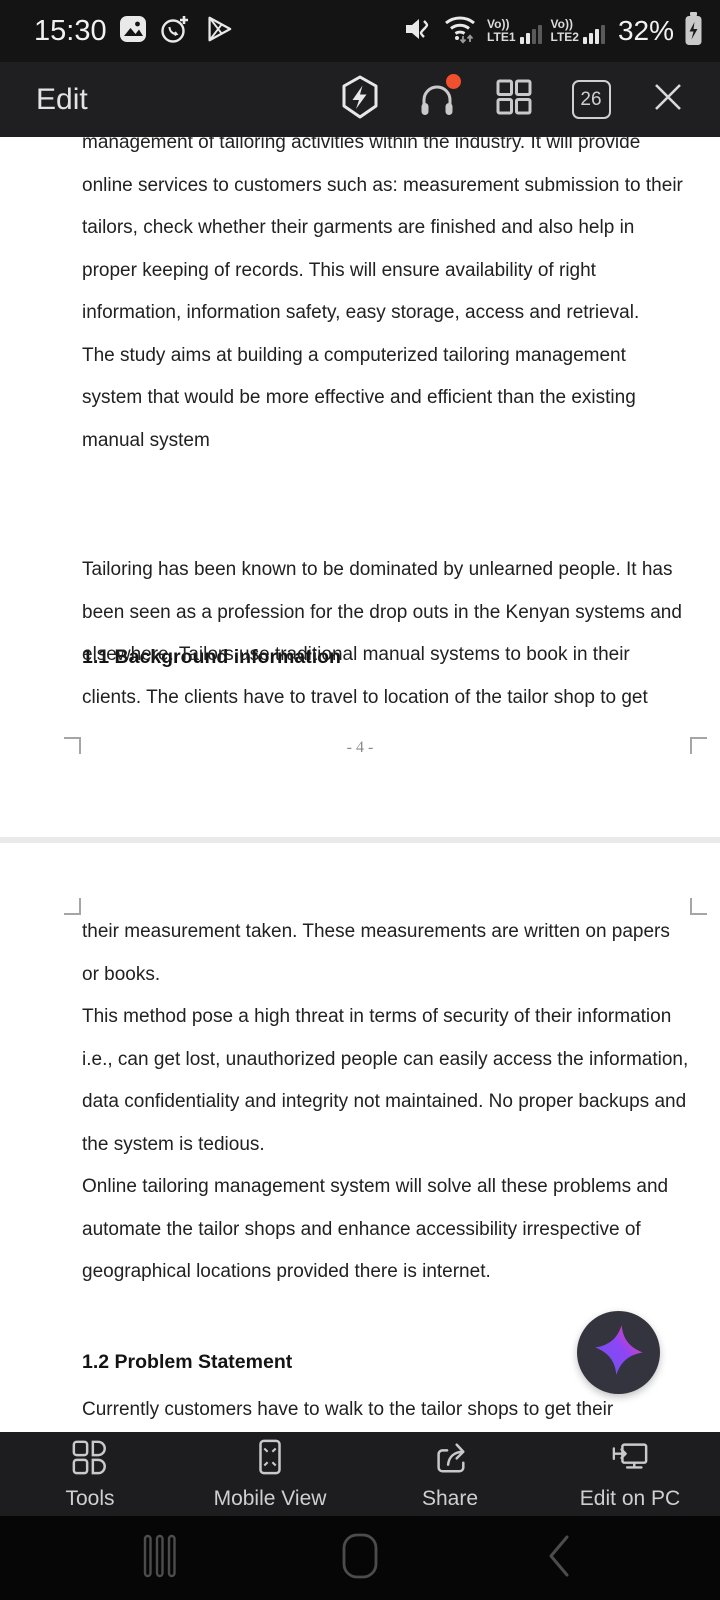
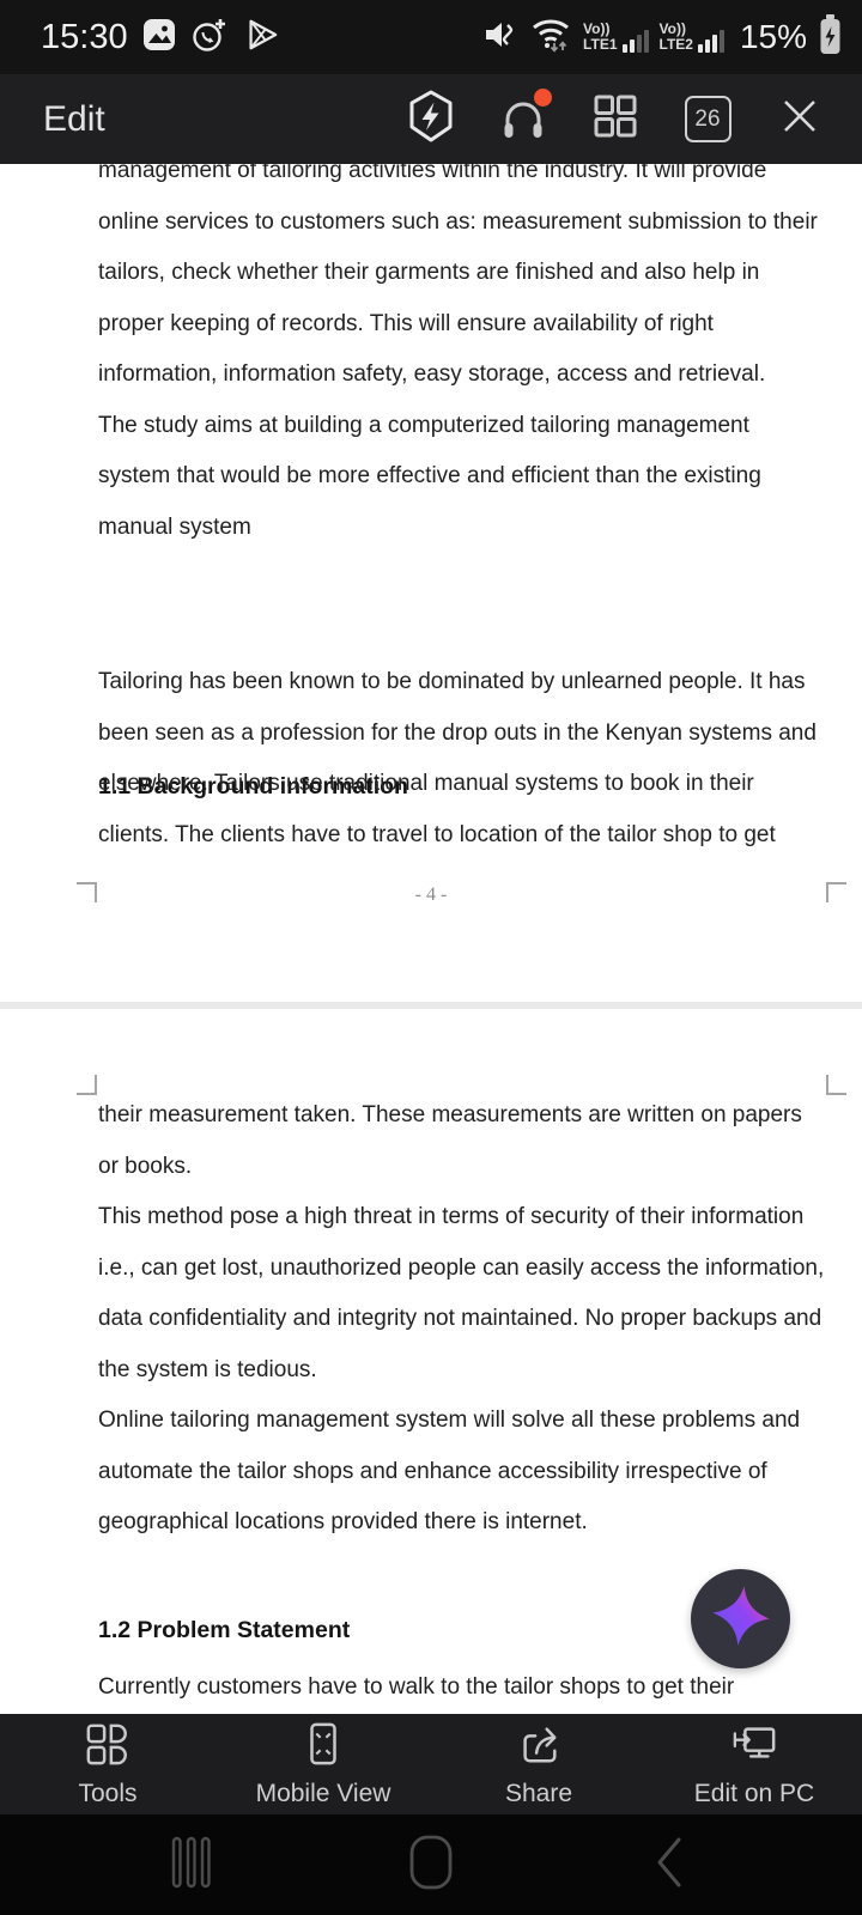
  15:30
  Vo))
  LTE1
  Vo))
  LTE2
- 32%
+ 15%
  Edit
  26
  management of tailoring activities within the industry. It will provide
  online services to customers such as: measurement submission to their
  tailors, check whether their garments are finished and also help in
  proper keeping of records. This will ensure availability of right
  information, information safety, easy storage, access and retrieval.
  The study aims at building a computerized tailoring management
  system that would be more effective and efficient than the existing
  manual system
  1.1 Background information
  Tailoring has been known to be dominated by unlearned people. It has
  been seen as a profession for the drop outs in the Kenyan systems and
  elsewhere. Tailors use traditional manual systems to book in their
  clients. The clients have to travel to location of the tailor shop to get
  - 4 -
  their measurement taken. These measurements are written on papers
  or books.
  This method pose a high threat in terms of security of their information
  i.e., can get lost, unauthorized people can easily access the information,
  data confidentiality and integrity not maintained. No proper backups and
  the system is tedious.
  Online tailoring management system will solve all these problems and
  automate the tailor shops and enhance accessibility irrespective of
  geographical locations provided there is internet.
  1.2 Problem Statement
  Currently customers have to walk to the tailor shops to get their
  Tools
  Mobile View
  Share
  Edit on PC
